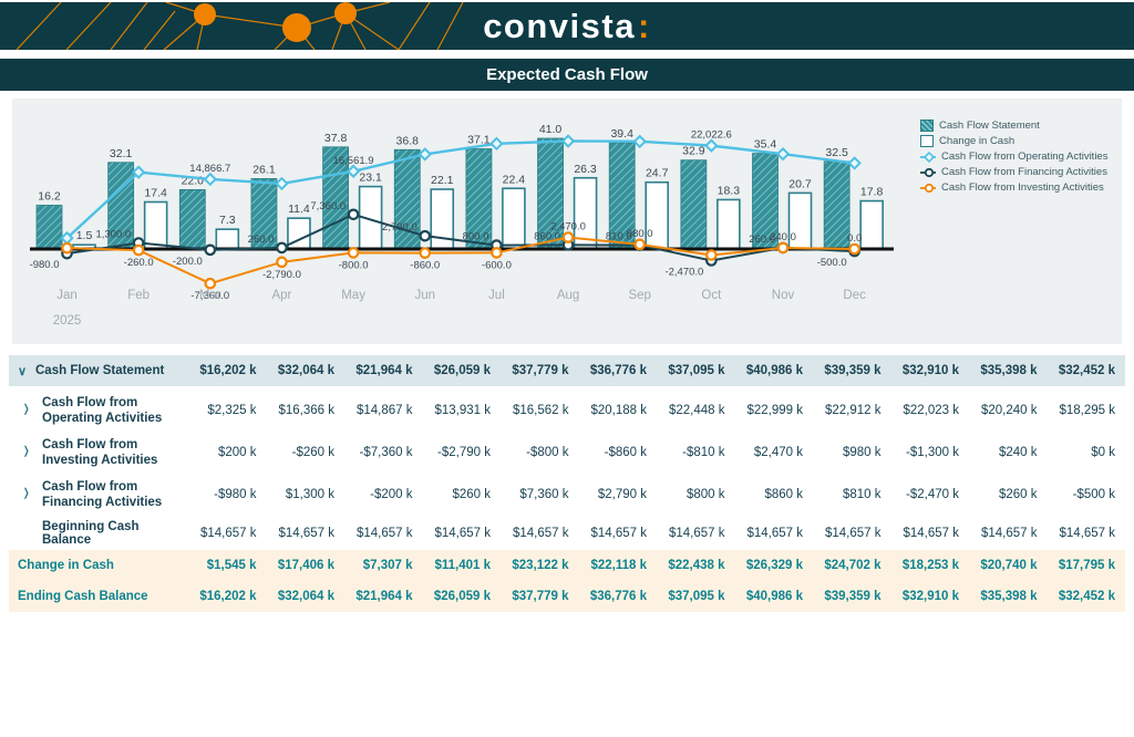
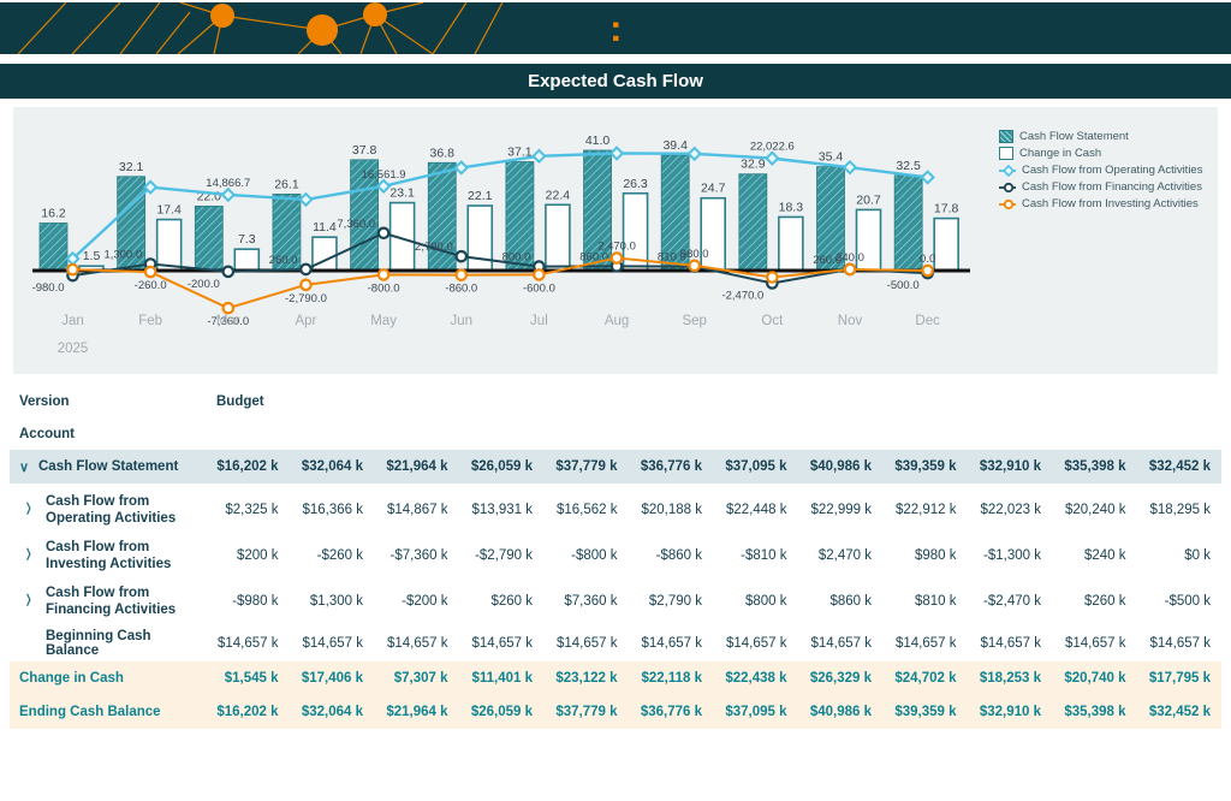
- convista
  :
  Expected Cash Flow
  16.2
  32.1
  22.0
  26.1
  37.8
  36.8
  37.1
  41.0
  39.4
  32.9
  35.4
  32.5
  1.5
  17.4
  7.3
  11.4
  23.1
  22.1
  22.4
  26.3
  24.7
  18.3
  20.7
  17.8
  14,866.7
  16,561.9
  22,022.6
  -980.0
  1,300.0
  -200.0
  260.0
  7,360.0
  2,790.0
  800.0
  860.0
  810.0
  -2,470.0
  260.0
  -500.0
  -260.0
  -7,360.0
  -2,790.0
  -800.0
  -860.0
  -600.0
  2,470.0
  980.0
  240.0
  0.0
  Jan
  Feb
  Mar
  Apr
  May
  Jun
  Jul
  Aug
  Sep
  Oct
  Nov
  Dec
  2025
  Cash Flow Statement
  Change in Cash
  Cash Flow from Operating Activities
  Cash Flow from Financing Activities
  Cash Flow from Investing Activities
+ Version
+ Budget
+ Account
  ∨
  Cash Flow Statement
  $16,202 k
  $32,064 k
  $21,964 k
  $26,059 k
  $37,779 k
  $36,776 k
  $37,095 k
  $40,986 k
  $39,359 k
  $32,910 k
  $35,398 k
  $32,452 k
  〉
  Cash Flow from Operating Activities
  $2,325 k
  $16,366 k
  $14,867 k
  $13,931 k
  $16,562 k
  $20,188 k
  $22,448 k
  $22,999 k
  $22,912 k
  $22,023 k
  $20,240 k
  $18,295 k
  〉
  Cash Flow from Investing Activities
  $200 k
  -$260 k
  -$7,360 k
  -$2,790 k
  -$800 k
  -$860 k
  -$810 k
  $2,470 k
  $980 k
  -$1,300 k
  $240 k
  $0 k
  〉
  Cash Flow from Financing Activities
  -$980 k
  $1,300 k
  -$200 k
  $260 k
  $7,360 k
  $2,790 k
  $800 k
  $860 k
  $810 k
  -$2,470 k
  $260 k
  -$500 k
  Beginning Cash Balance
  $14,657 k
  $14,657 k
  $14,657 k
  $14,657 k
  $14,657 k
  $14,657 k
  $14,657 k
  $14,657 k
  $14,657 k
  $14,657 k
  $14,657 k
  $14,657 k
  Change in Cash
  $1,545 k
  $17,406 k
  $7,307 k
  $11,401 k
  $23,122 k
  $22,118 k
  $22,438 k
  $26,329 k
  $24,702 k
  $18,253 k
  $20,740 k
  $17,795 k
  Ending Cash Balance
  $16,202 k
  $32,064 k
  $21,964 k
  $26,059 k
  $37,779 k
  $36,776 k
  $37,095 k
  $40,986 k
  $39,359 k
  $32,910 k
  $35,398 k
  $32,452 k
